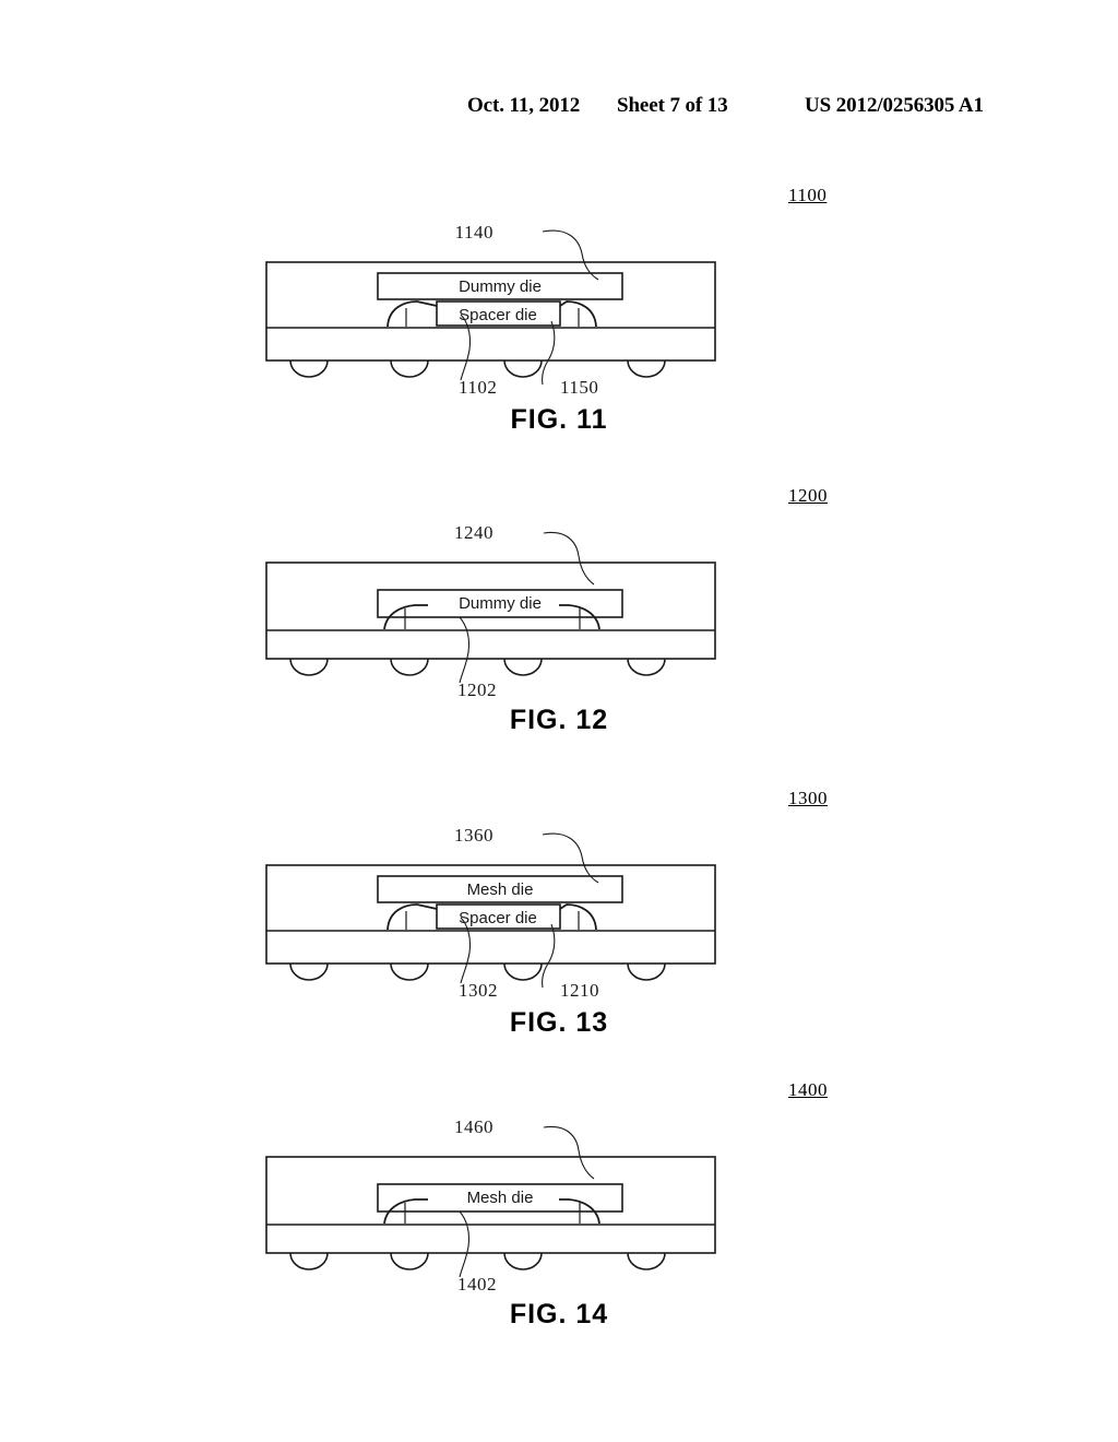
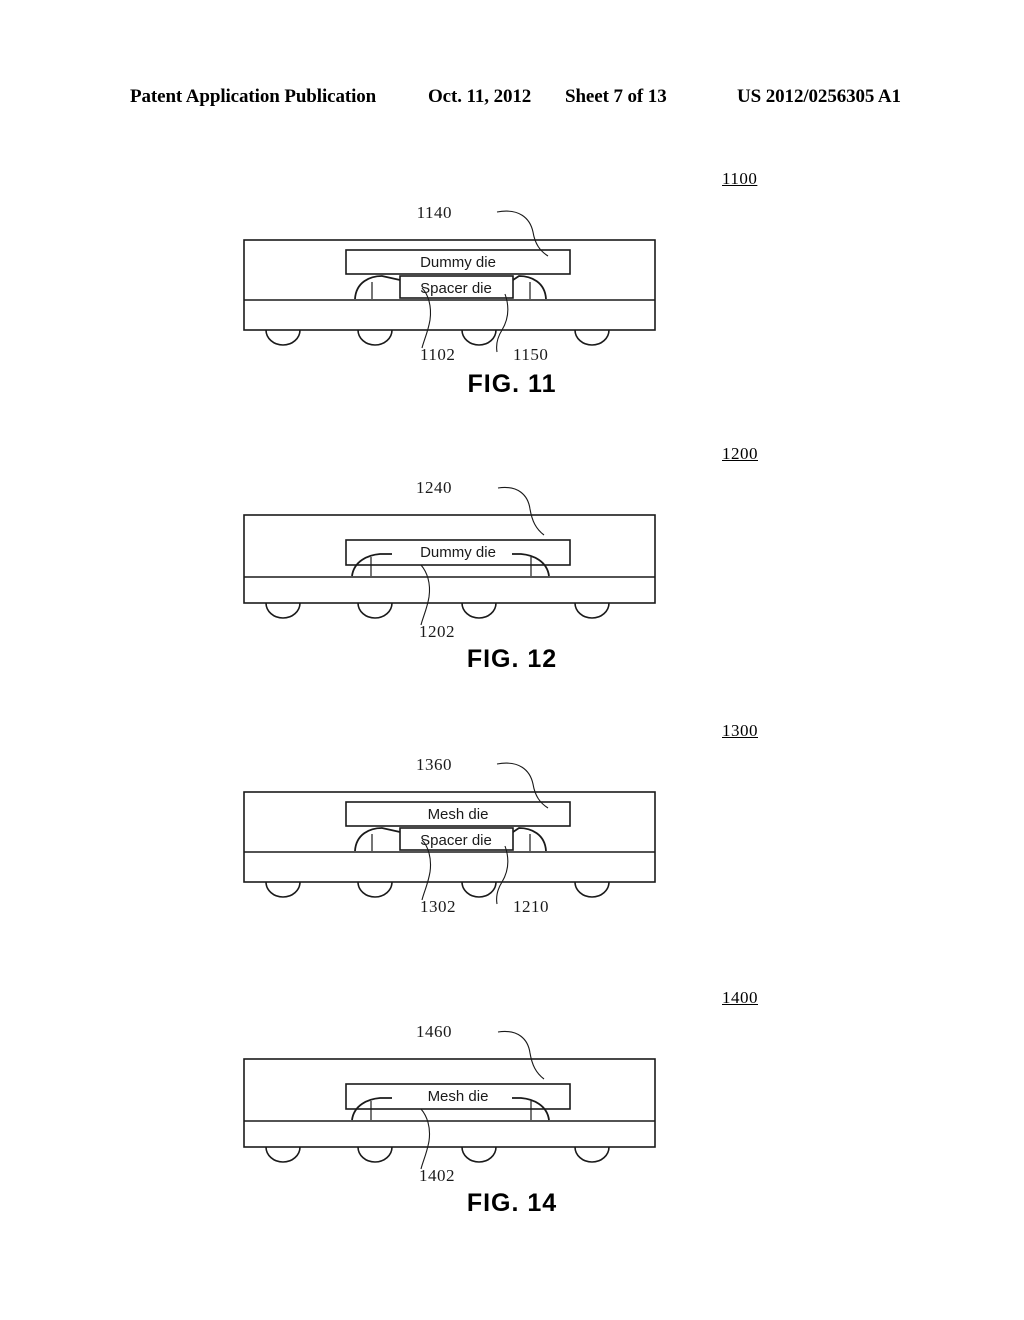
+ Patent Application Publication
  Oct. 11, 2012
  Sheet 7 of 13
  US 2012/0256305 A1
  1100
  Dummy die
  Spacer die
  1140
  1102
  1150
  FIG. 11
  1200
  Dummy die
  1240
  1202
  FIG. 12
  1300
  Mesh die
  Spacer die
  1360
  1302
  1210
- FIG. 13
  1400
  Mesh die
  1460
  1402
  FIG. 14
